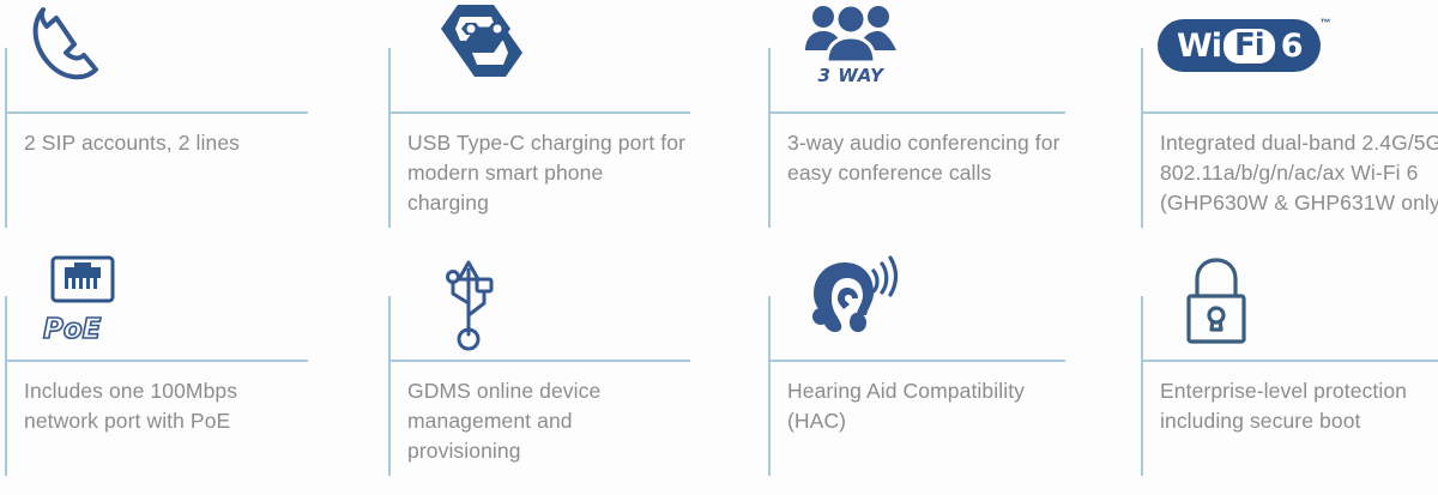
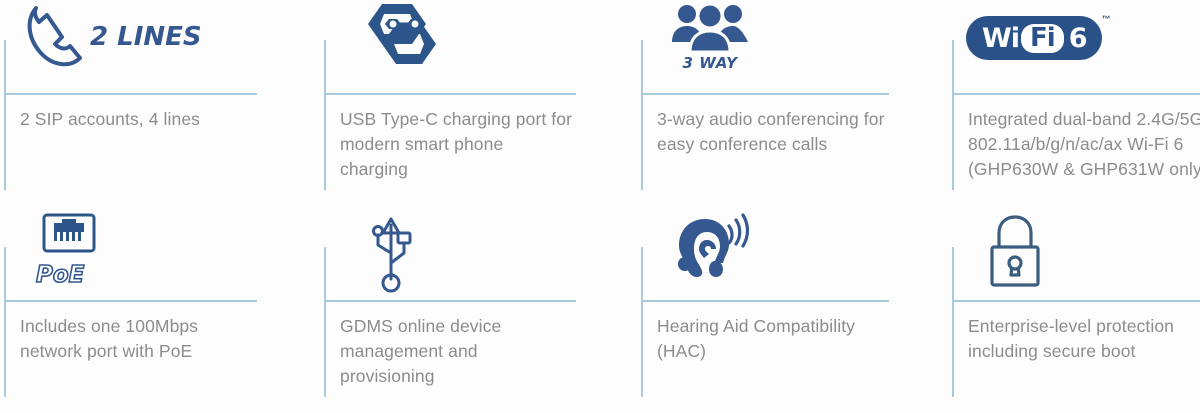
+ 2 LINES
- 2 SIP accounts, 2 lines
+ 2 SIP accounts, 4 lines
  USB Type-C charging port for modern smart phone charging
  3 WAY
  3-way audio conferencing for easy conference calls
  Wi
  Fi
  6
  ™
  Integrated dual-band 2.4G/5G 802.11a/b/g/n/ac/ax Wi-Fi 6 (GHP630W & GHP631W only
  PoE
  Includes one 100Mbps network port with PoE
  GDMS online device management and provisioning
  Hearing Aid Compatibility (HAC)
  Enterprise-level protection including secure boot
